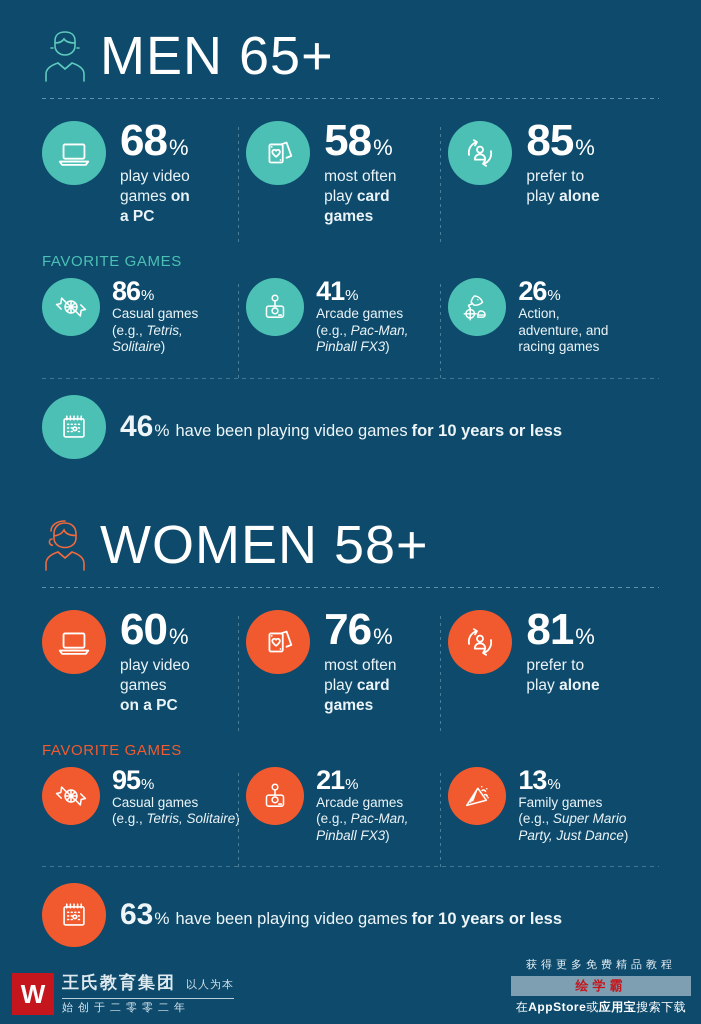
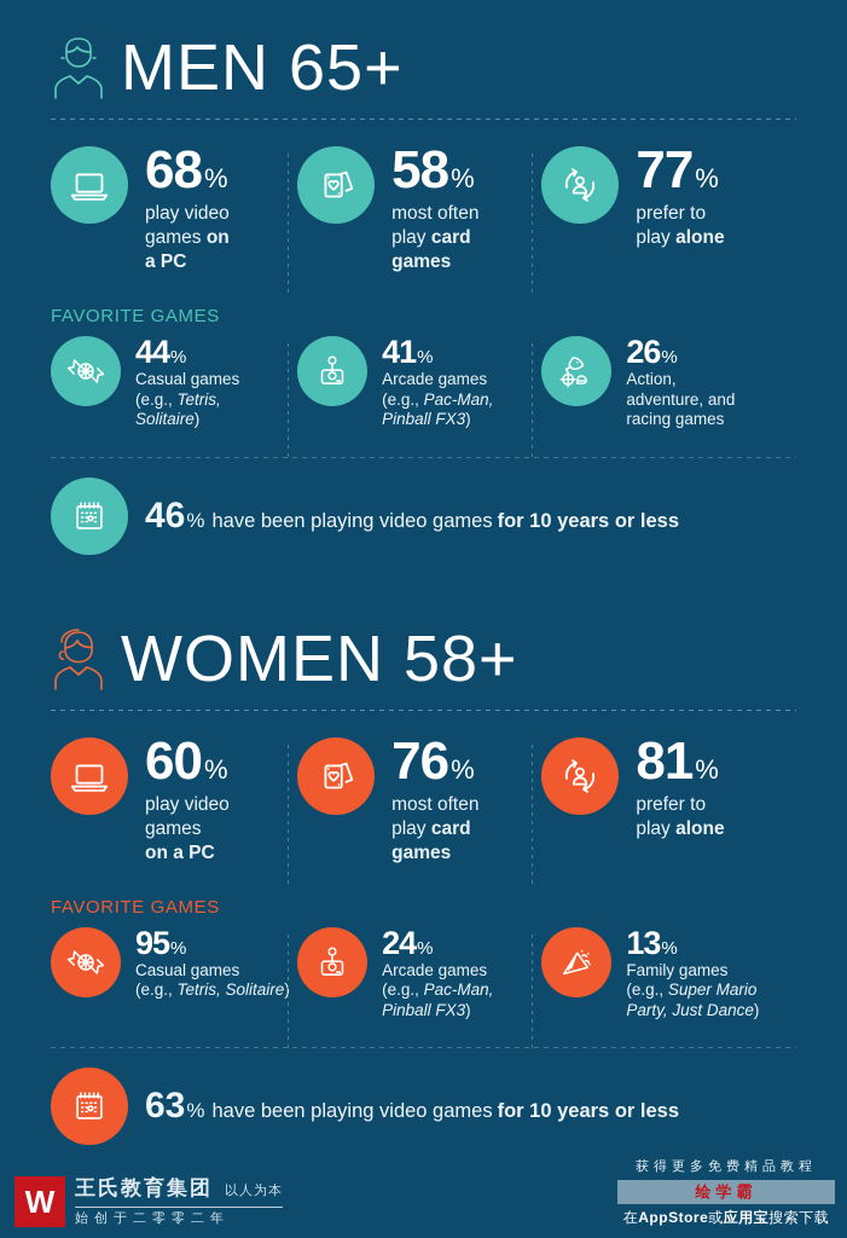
  MEN 65+
  68
  %
  play video
  games on
  a PC
  58
  %
  most often
  play card
  games
- 85
+ 77
  %
  prefer to
  play alone
  FAVORITE GAMES
- 86
+ 44
  %
  Casual games
  (e.g., Tetris,
  Solitaire)
  41
  %
  Arcade games
  (e.g., Pac-Man,
  Pinball FX3)
  26
  %
  Action,
  adventure, and
  racing games
  46
  %
  have been playing video games
  for 10 years or less
  WOMEN 58+
  60
  %
  play video
  games
  on a PC
  76
  %
  most often
  play card
  games
  81
  %
  prefer to
  play alone
  FAVORITE GAMES
  95
  %
  Casual games
  (e.g., Tetris, Solitaire
- 21
+ 24
  %
  Arcade games
  (e.g., Pac-Man,
  Pinball FX3)
  13
  %
  Family games
  (e.g., Super Mario
  Party, Just Dance)
  63
  %
  have been playing video games
  for 10 years or less
  W
  王氏教育集团
  以人为本
  始创于二零零二年
  获得更多免费精品教程
  绘学霸
  在AppStore或应用宝搜索下载
